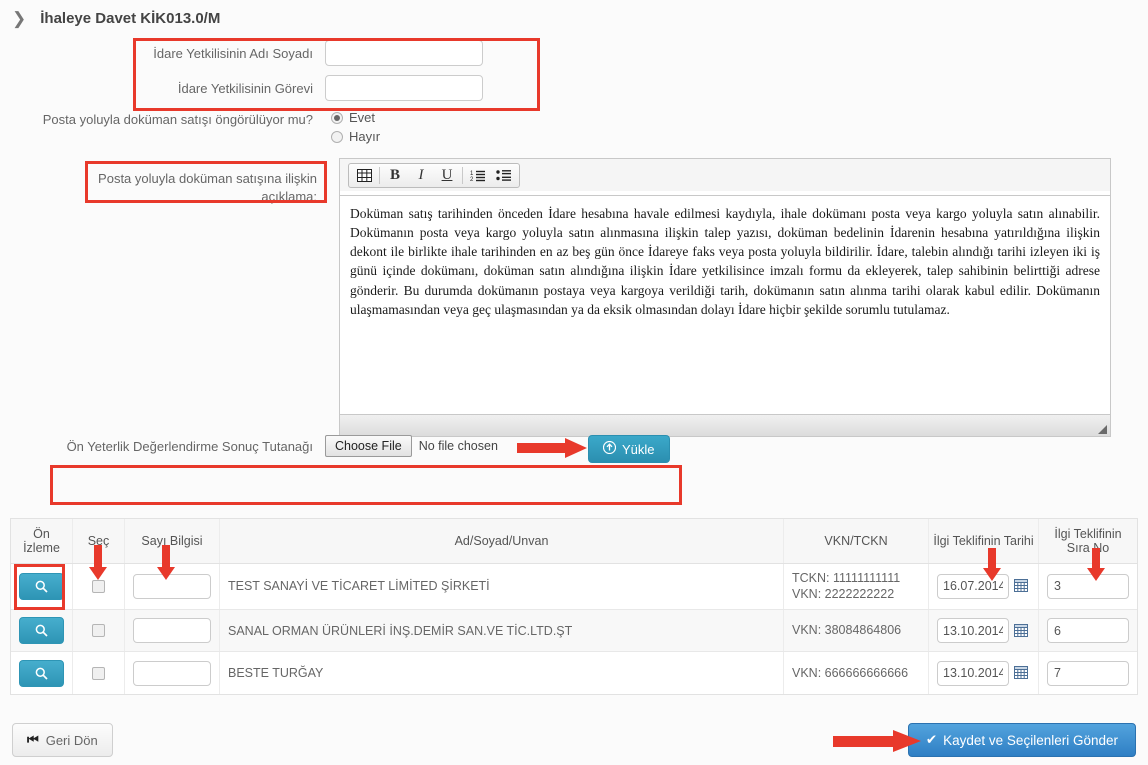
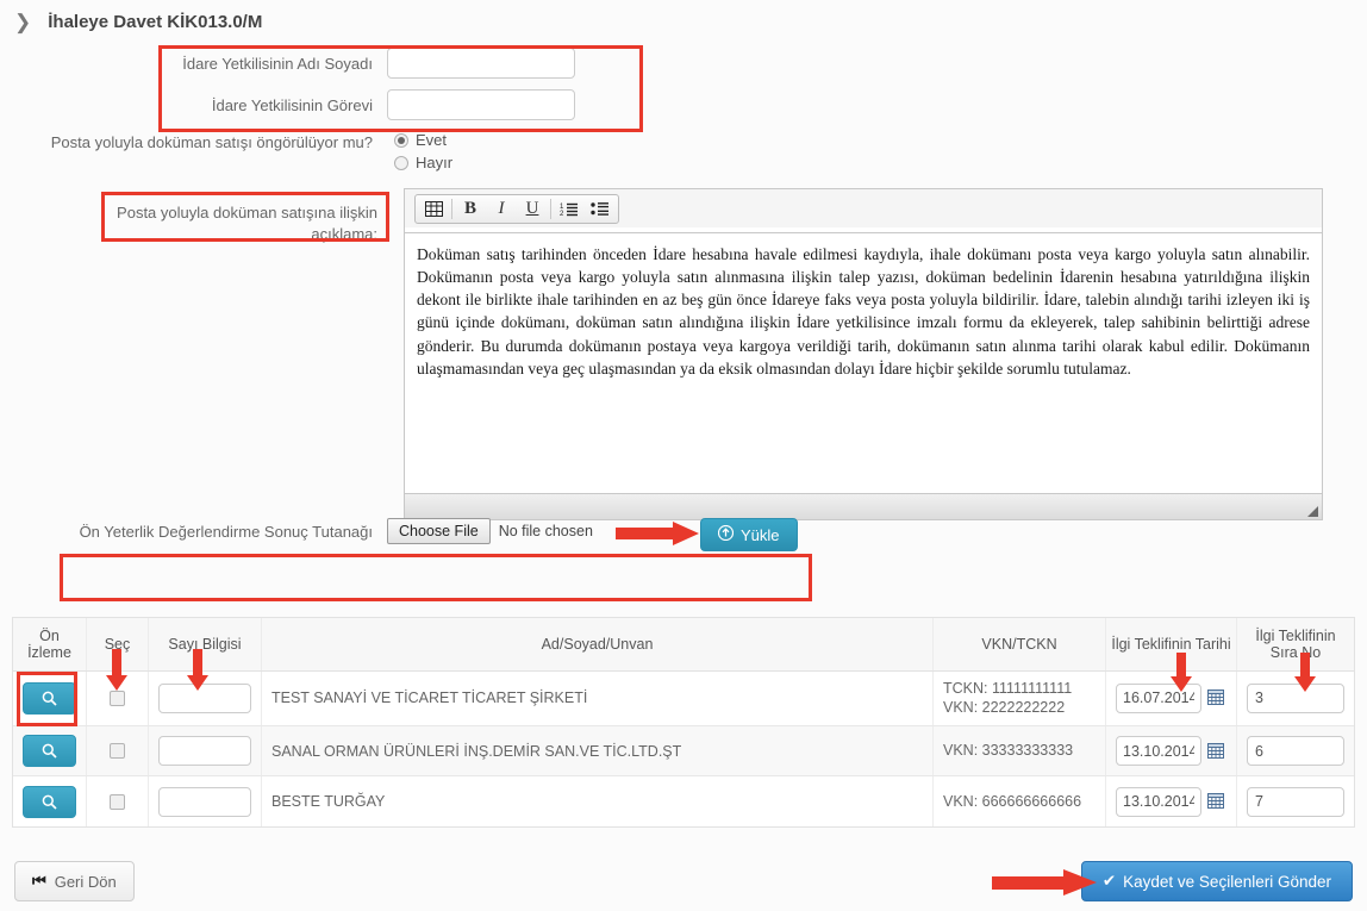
  ❯
  İhaleye Davet KİK013.0/M
  İdare Yetkilisinin Adı Soyadı
  İdare Yetkilisinin Görevi
  Posta yoluyla doküman satışı öngörülüyor mu?
  Evet
  Hayır
  Posta yoluyla doküman satışına ilişkin açıklama:
  B
  I
  U
  Doküman satış tarihinden önceden İdare hesabına havale edilmesi kaydıyla, ihale dokümanı posta veya kargo yoluyla satın alınabilir. Dokümanın posta veya kargo yoluyla satın alınmasına ilişkin talep yazısı, doküman bedelinin İdarenin hesabına yatırıldığına ilişkin dekont ile birlikte ihale tarihinden en az beş gün önce İdareye faks veya posta yoluyla bildirilir. İdare, talebin alındığı tarihi izleyen iki iş günü içinde dokümanı, doküman satın alındığına ilişkin İdare yetkilisince imzalı formu da ekleyerek, talep sahibinin belirttiği adrese gönderir. Bu durumda dokümanın postaya veya kargoya verildiği tarih, dokümanın satın alınma tarihi olarak kabul edilir. Dokümanın ulaşmamasından veya geç ulaşmasından ya da eksik olmasından dolayı İdare hiçbir şekilde sorumlu tutulamaz.
  Ön Yeterlik Değerlendirme Sonuç Tutanağı
  Choose File
  No file chosen
  Yükle
  Ön İzleme	Seç	Sayı Bilgisi	Ad/Soyad/Unvan	VKN/TCKN	İlgi Teklifinin Tarihi	İlgi Teklifinin Sıra No
- 			TEST SANAYİ VE TİCARET LİMİTED ŞİRKETİ	TCKN: 11111111111 VKN: 2222222222	16.07.2014	3
+ 			TEST SANAYİ VE TİCARET TİCARET ŞİRKETİ	TCKN: 11111111111 VKN: 2222222222	16.07.2014	3
- 			SANAL ORMAN ÜRÜNLERİ İNŞ.DEMİR SAN.VE TİC.LTD.ŞT	VKN: 38084864806	13.10.2014	6
+ 			SANAL ORMAN ÜRÜNLERİ İNŞ.DEMİR SAN.VE TİC.LTD.ŞT	VKN: 33333333333	13.10.2014	6
  			BESTE TURĞAY	VKN: 666666666666	13.10.2014	7
  ⏮
  Geri Dön
  ✔
  Kaydet ve Seçilenleri Gönder
